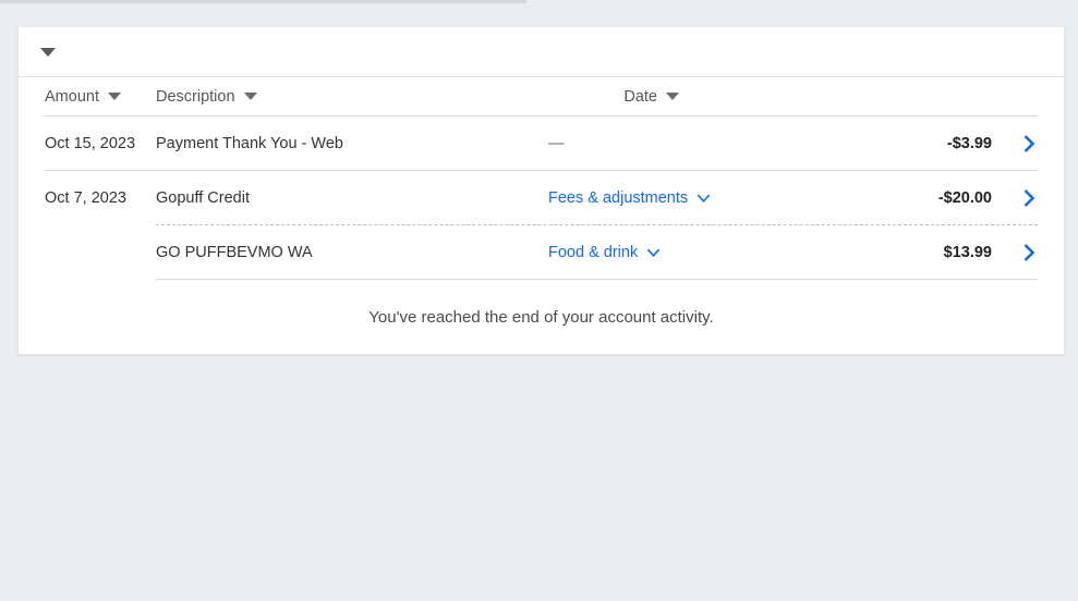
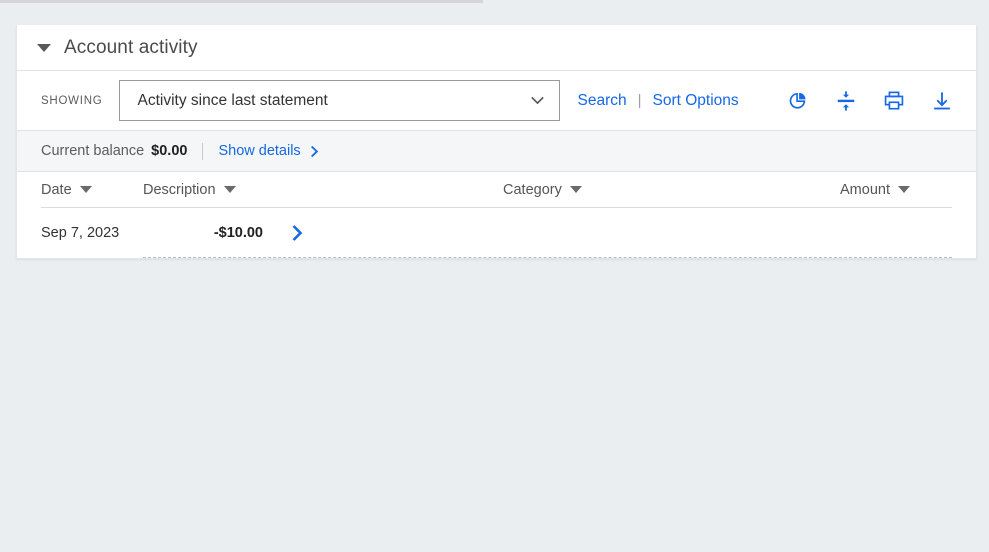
+ Account activity
+ SHOWING
+ Activity since last statement
+ Search
+ |
+ Sort Options
+ Current balance
+ $0.00
+ Show details
- Amount
+ Date
  Description
+ Category
- Date
+ Amount
- Oct 15, 2023
- Payment Thank You - Web
- —
- -$3.99
- Oct 7, 2023
+ Sep 7, 2023
- Gopuff Credit
- Fees & adjustments
- -$20.00
+ -$10.00
- GO PUFFBEVMO WA
- Food & drink
- $13.99
- You've reached the end of your account activity.
